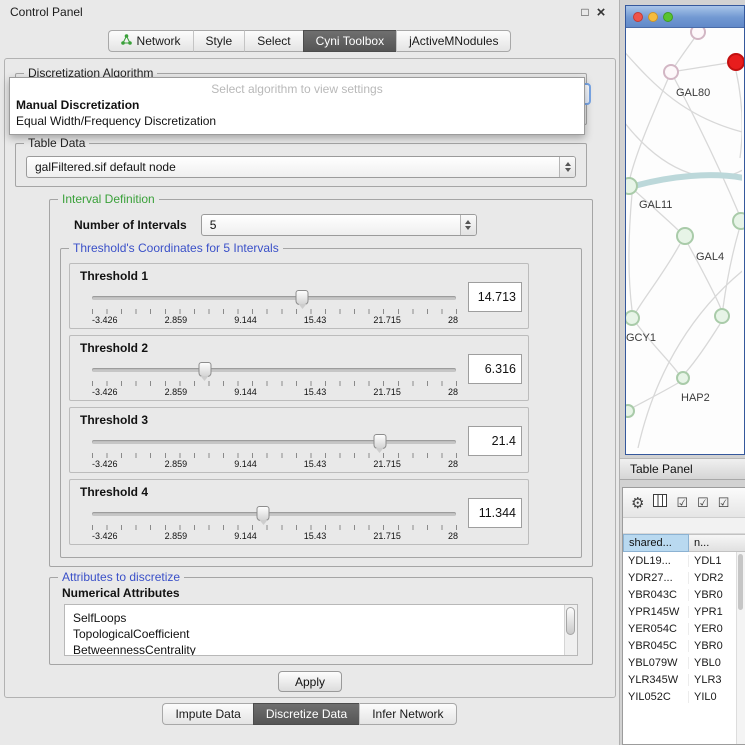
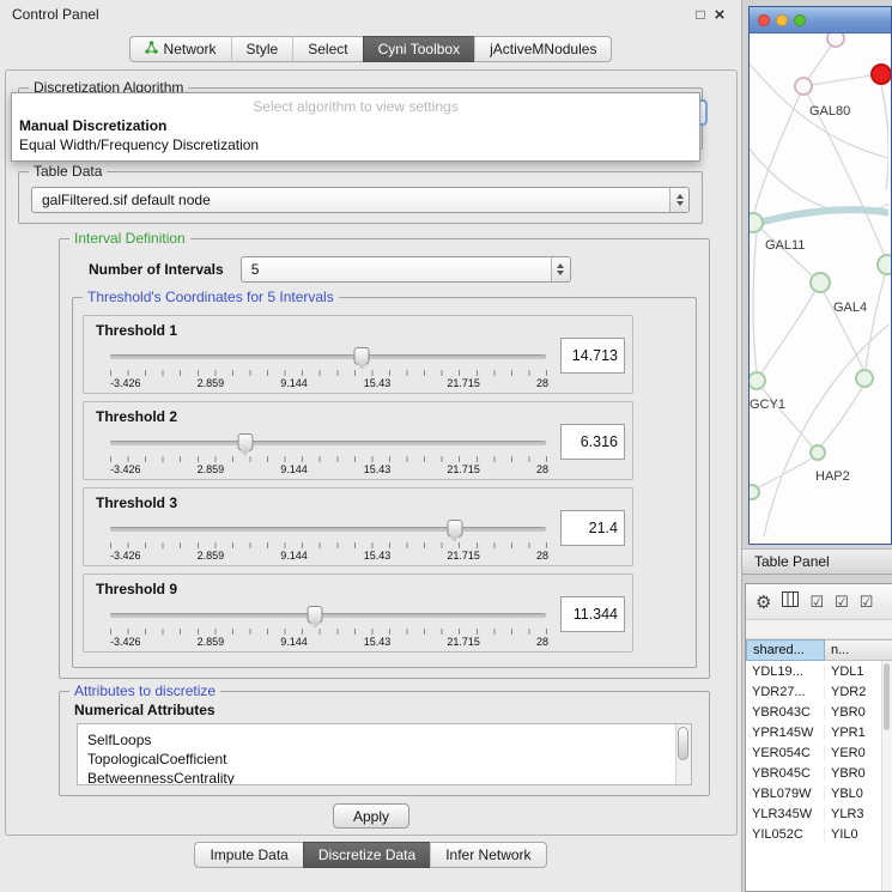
  Control Panel
  □
  ×
  Network
  Style
  Select
  Cyni Toolbox
  jActiveMNodules
  Discretization Algorithm
  Select algorithm to view settings
  Manual Discretization
  Equal Width/Frequency Discretization
  Table Data
  galFiltered.sif default node
  Interval Definition
  Number of Intervals
  5
  Threshold's Coordinates for 5 Intervals
  Threshold 1
  -3.426
  2.859
  9.144
  15.43
  21.715
  28
  14.713
  Threshold 2
  -3.426
  2.859
  9.144
  15.43
  21.715
  28
  6.316
  Threshold 3
  -3.426
  2.859
  9.144
  15.43
  21.715
  28
  21.4
- Threshold 4
+ Threshold 9
  -3.426
  2.859
  9.144
  15.43
  21.715
  28
  11.344
  Attributes to discretize
  Numerical Attributes
  SelfLoops
  TopologicalCoefficient
  BetweennessCentrality
  Apply
  Impute Data
  Discretize Data
  Infer Network
  GAL80
  GAL11
  GAL4
  GCY1
  HAP2
  Table Panel
  ⚙
  ☑
  ☑
  ☑
  shared...
  n...
  YDL19...
  YDL1
  YDR27...
  YDR2
  YBR043C
  YBR0
  YPR145W
  YPR1
  YER054C
  YER0
  YBR045C
  YBR0
  YBL079W
  YBL0
  YLR345W
  YLR3
  YIL052C
  YIL0
